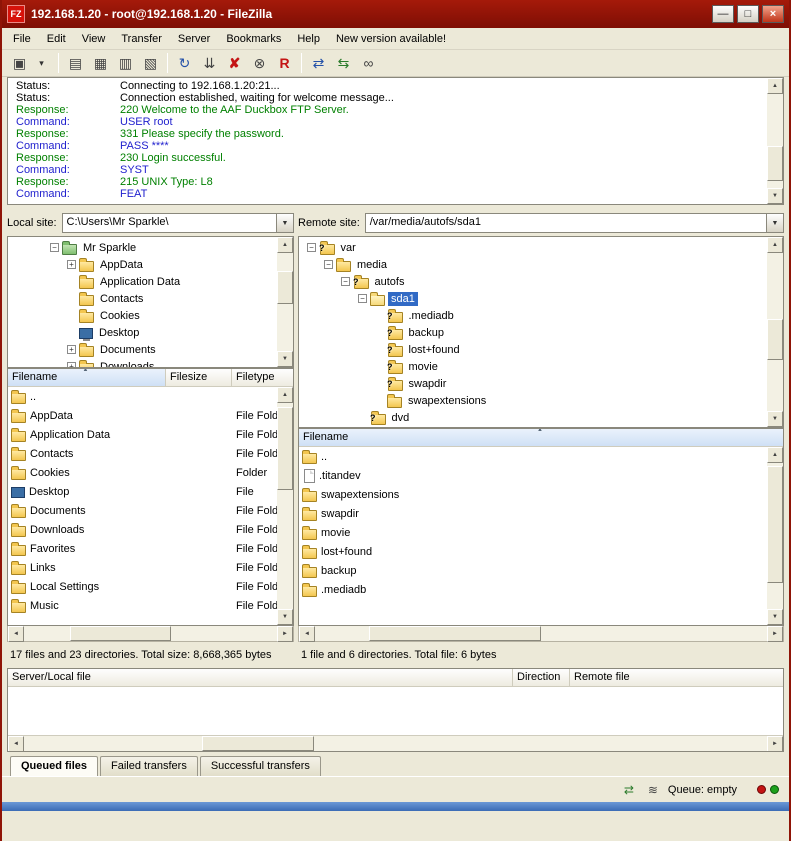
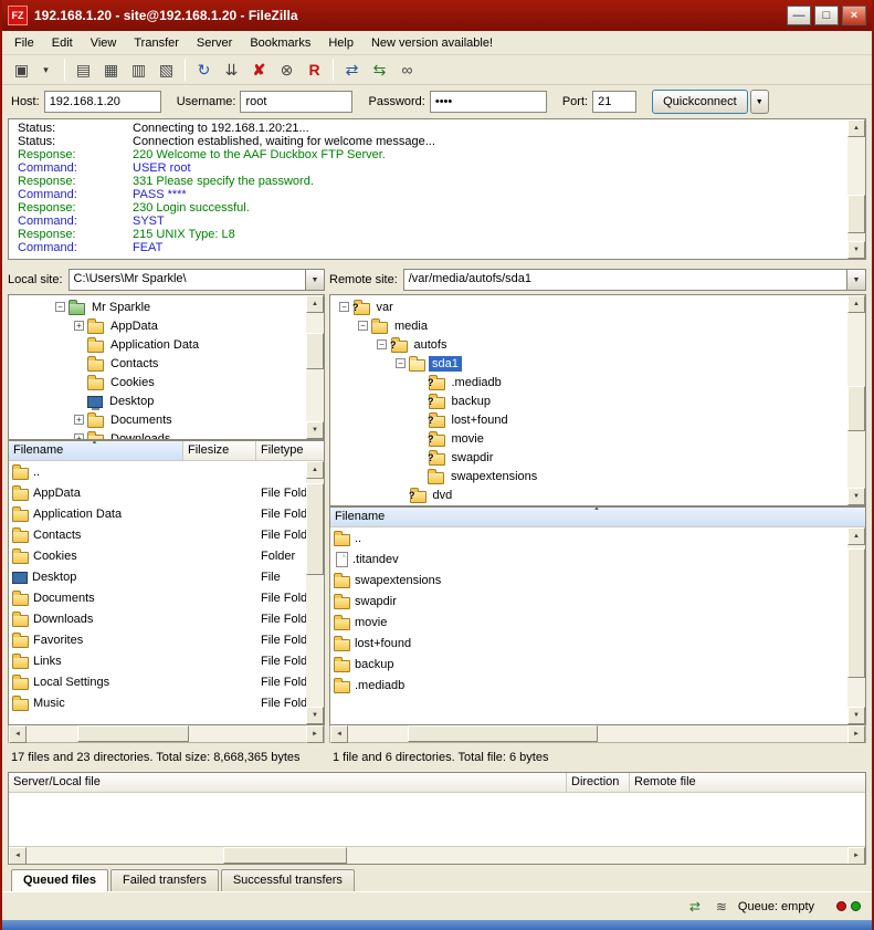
  FZ
- 192.168.1.20 - root@192.168.1.20 - FileZilla
+ 192.168.1.20 - site@192.168.1.20 - FileZilla
  —
  □
  ×
  File
  Edit
  View
  Transfer
  Server
  Bookmarks
  Help
  New version available!
  ▣
  ▾
  ▤
  ▦
  ▥
  ▧
  ↻
  ⇊
  ✘
  ⊗
  R
  ⇄
  ⇆
  ∞
+ Host:
+ 192.168.1.20
+ Username:
+ root
+ Password:
+ ••••
+ Port:
+ 21
+ Quickconnect
  Status:
  Connecting to 192.168.1.20:21...
  Status:
  Connection established, waiting for welcome message...
  Response:
  220 Welcome to the AAF Duckbox FTP Server.
  Command:
  USER root
  Response:
  331 Please specify the password.
  Command:
  PASS ****
  Response:
  230 Login successful.
  Command:
  SYST
  Response:
  215 UNIX Type: L8
  Command:
  FEAT
  Local site:
  C:\Users\Mr Sparkle\
  −
  Mr Sparkle
  +
  AppData
  Application Data
  Contacts
  Cookies
  Desktop
  +
  Documents
  +
  Downloads
  Filename
  Filesize
  Filetype
  ..
  AppData
  File Fold
  Application Data
  File Fold
  Contacts
  File Fold
  Cookies
  Folder
  Desktop
  File
  Documents
  File Fold
  Downloads
  File Fold
  Favorites
  File Fold
  Links
  File Fold
  Local Settings
  File Fold
  Music
  File Fold
  Remote site:
  /var/media/autofs/sda1
  −
  ?
  var
  −
  media
  −
  ?
  autofs
  −
  sda1
  ?
  .mediadb
  ?
  backup
  ?
  lost+found
  ?
  movie
  ?
  swapdir
  swapextensions
  ?
  dvd
  Filename
  ..
  .titandev
  swapextensions
  swapdir
  movie
  lost+found
  backup
  .mediadb
  17 files and 23 directories. Total size: 8,668,365 bytes
  1 file and 6 directories. Total file: 6 bytes
  Server/Local file
  Direction
  Remote file
  Queued files
  Failed transfers
  Successful transfers
  ⇄
  ≋
  Queue: empty
